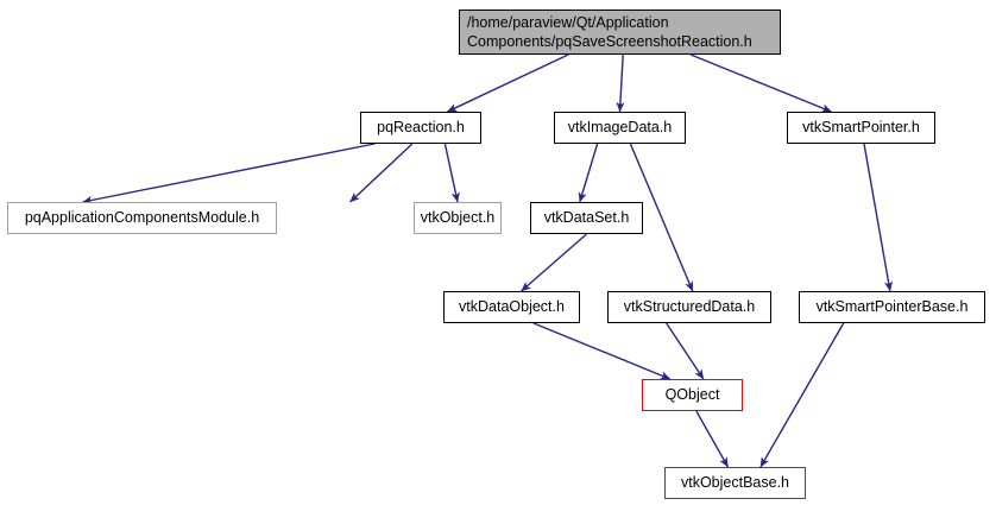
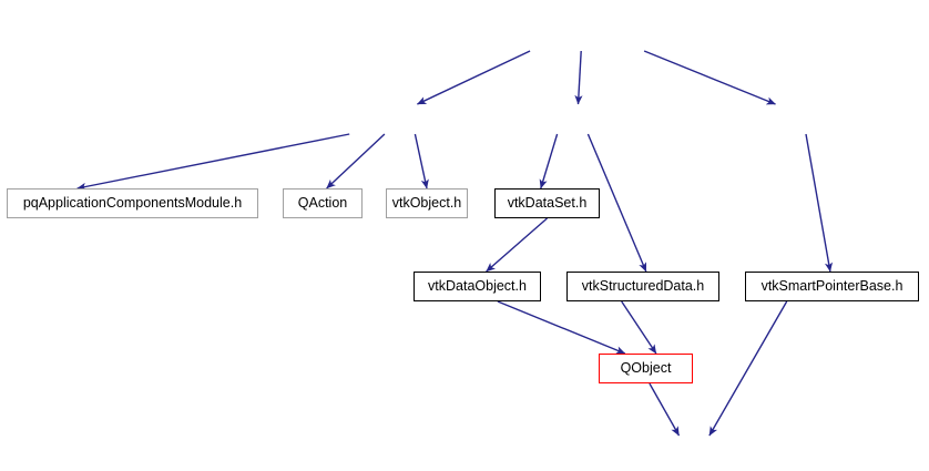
- /home/paraview/Qt/Application
- Components/pqSaveScreenshotReaction.h
- pqReaction.h
- vtkImageData.h
- vtkSmartPointer.h
  pqApplicationComponentsModule.h
+ QAction
  vtkObject.h
  vtkDataSet.h
  vtkDataObject.h
  vtkStructuredData.h
  vtkSmartPointerBase.h
  QObject
- vtkObjectBase.h
